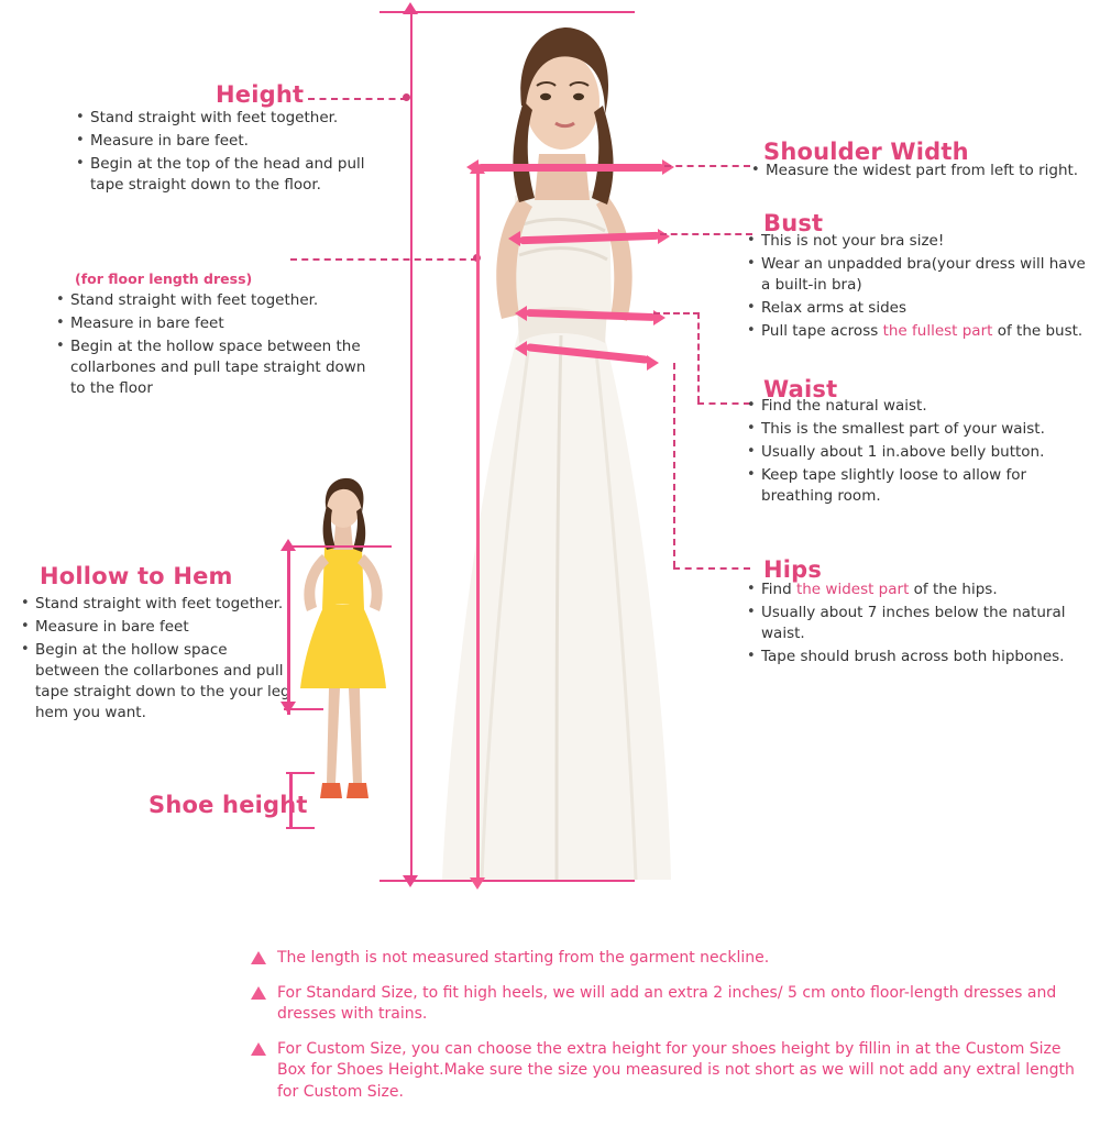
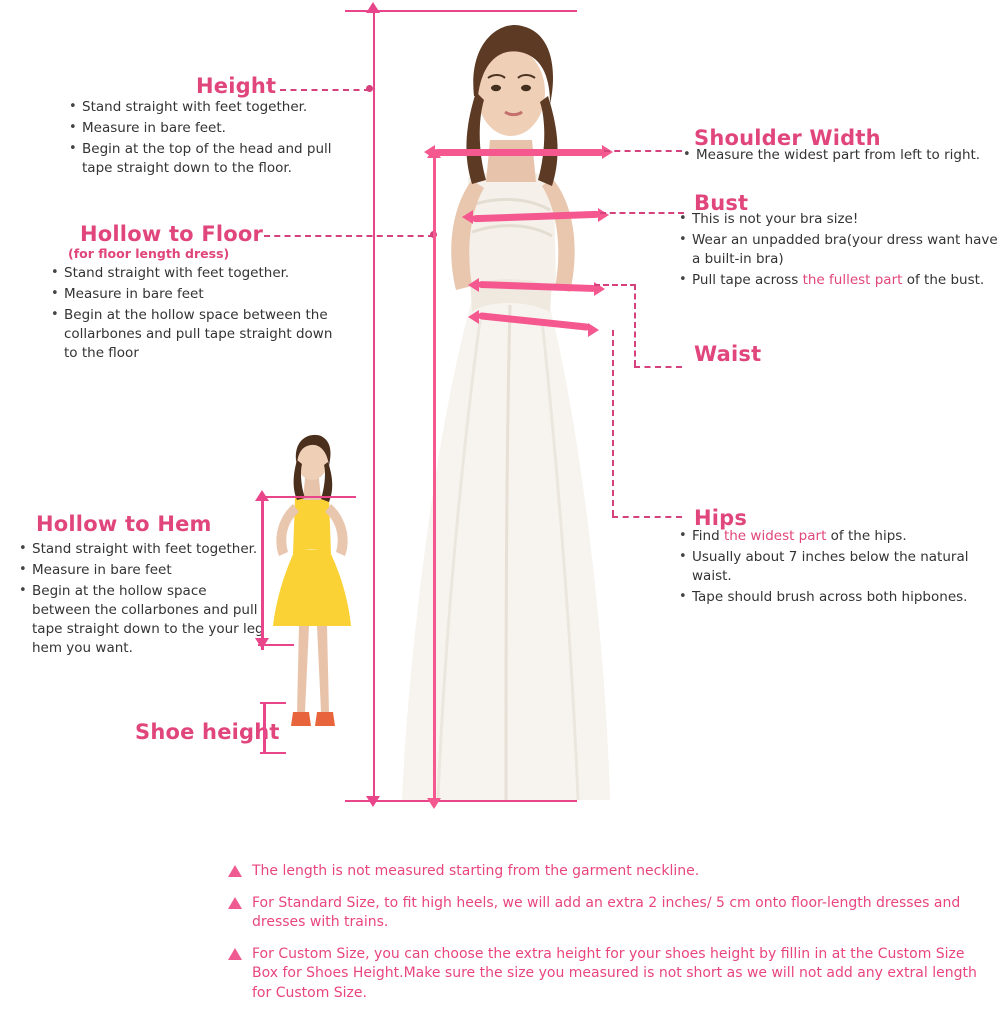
  Height
  Stand straight with feet together.
  Measure in bare feet.
  Begin at the top of the head and pull tape straight down to the floor.
+ Hollow to Floor
  (for floor length dress)
  Stand straight with feet together.
  Measure in bare feet
  Begin at the hollow space between the collarbones and pull tape straight down to the floor
  Shoulder Width
  Measure the widest part from left to right.
  Bust
  This is not your bra size!
- Wear an unpadded bra(your dress will have a built-in bra)
+ Wear an unpadded bra(your dress want have a built-in bra)
- Relax arms at sides
  Pull tape across the fullest part of the bust.
  Waist
- Find the natural waist.
- This is the smallest part of your waist.
- Usually about 1 in.above belly button.
- Keep tape slightly loose to allow for breathing room.
  Hips
  Find the widest part of the hips.
  Usually about 7 inches below the natural waist.
  Tape should brush across both hipbones.
  Hollow to Hem
  Stand straight with feet together.
  Measure in bare feet
  Begin at the hollow space between the collarbones and pull tape straight down to the your leg hem you want.
  Shoe height
  The length is not measured starting from the garment neckline.
  For Standard Size, to fit high heels, we will add an extra 2 inches/ 5 cm onto floor-length dresses and dresses with trains.
  For Custom Size, you can choose the extra height for your shoes height by fillin in at the Custom Size Box for Shoes Height.Make sure the size you measured is not short as we will not add any extral length for Custom Size.
